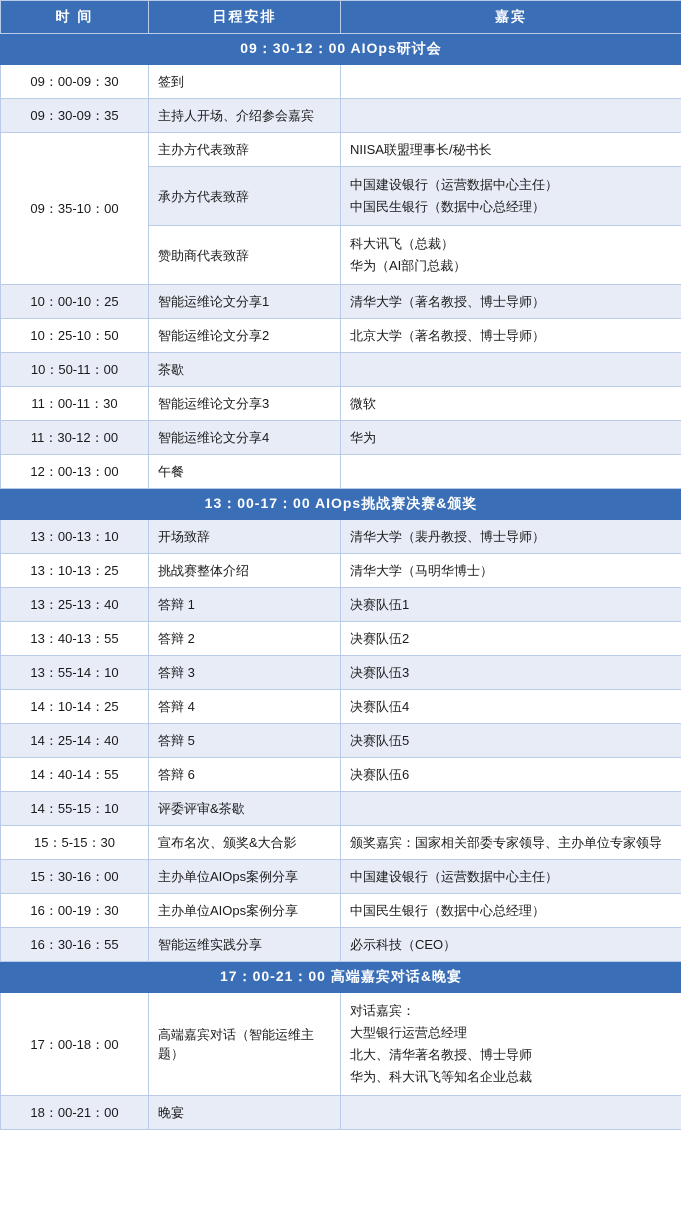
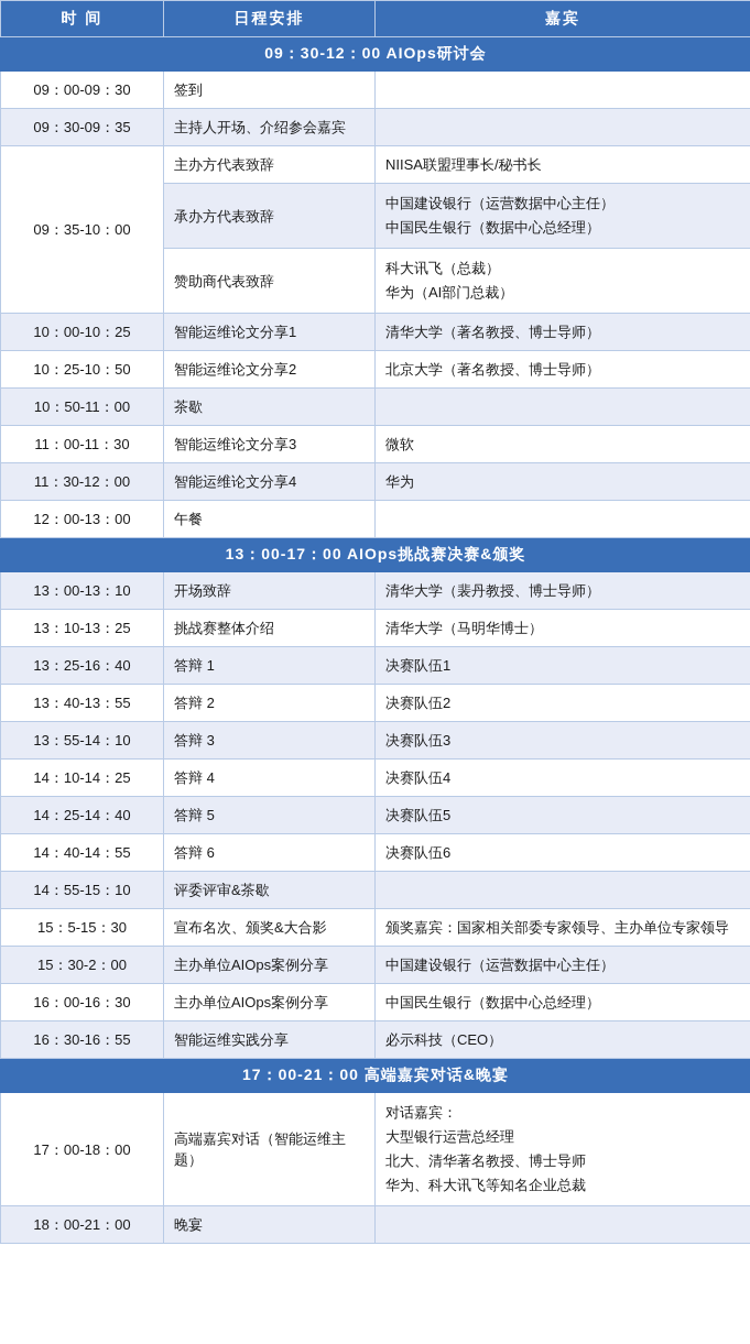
  时 间	日程安排	嘉宾
  09：30-12：00 AIOps研讨会
  09：00-09：30	签到
  09：30-09：35	主持人开场、介绍参会嘉宾
  09：35-10：00	主办方代表致辞	NIISA联盟理事长/秘书长
  承办方代表致辞	中国建设银行（运营数据中心主任）中国民生银行（数据中心总经理）
  赞助商代表致辞	科大讯飞（总裁）华为（AI部门总裁）
  10：00-10：25	智能运维论文分享1	清华大学（著名教授、博士导师）
  10：25-10：50	智能运维论文分享2	北京大学（著名教授、博士导师）
  10：50-11：00	茶歇
  11：00-11：30	智能运维论文分享3	微软
  11：30-12：00	智能运维论文分享4	华为
  12：00-13：00	午餐
  13：00-17：00 AIOps挑战赛决赛&颁奖
  13：00-13：10	开场致辞	清华大学（裴丹教授、博士导师）
  13：10-13：25	挑战赛整体介绍	清华大学（马明华博士）
- 13：25-13：40	答辩 1	决赛队伍1
+ 13：25-16：40	答辩 1	决赛队伍1
  13：40-13：55	答辩 2	决赛队伍2
  13：55-14：10	答辩 3	决赛队伍3
  14：10-14：25	答辩 4	决赛队伍4
  14：25-14：40	答辩 5	决赛队伍5
  14：40-14：55	答辩 6	决赛队伍6
  14：55-15：10	评委评审&茶歇
  15：5-15：30	宣布名次、颁奖&大合影	颁奖嘉宾：国家相关部委专家领导、主办单位专家领导
- 15：30-16：00	主办单位AIOps案例分享	中国建设银行（运营数据中心主任）
+ 15：30-2：00	主办单位AIOps案例分享	中国建设银行（运营数据中心主任）
- 16：00-19：30	主办单位AIOps案例分享	中国民生银行（数据中心总经理）
+ 16：00-16：30	主办单位AIOps案例分享	中国民生银行（数据中心总经理）
  16：30-16：55	智能运维实践分享	必示科技（CEO）
  17：00-21：00 高端嘉宾对话&晚宴
  17：00-18：00	高端嘉宾对话（智能运维主题）	对话嘉宾：大型银行运营总经理北大、清华著名教授、博士导师华为、科大讯飞等知名企业总裁
  18：00-21：00	晚宴
